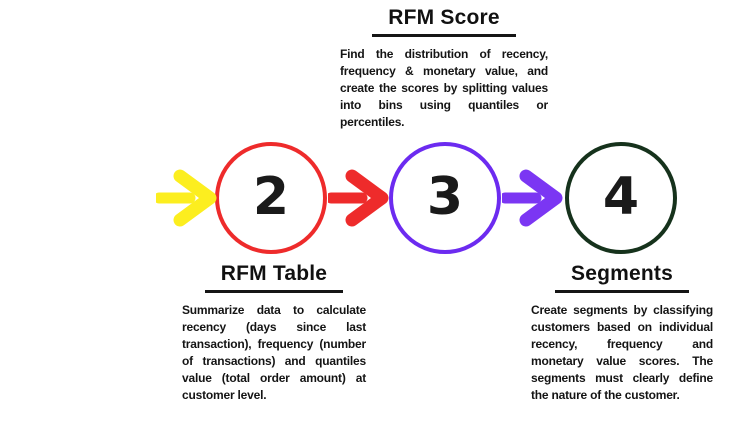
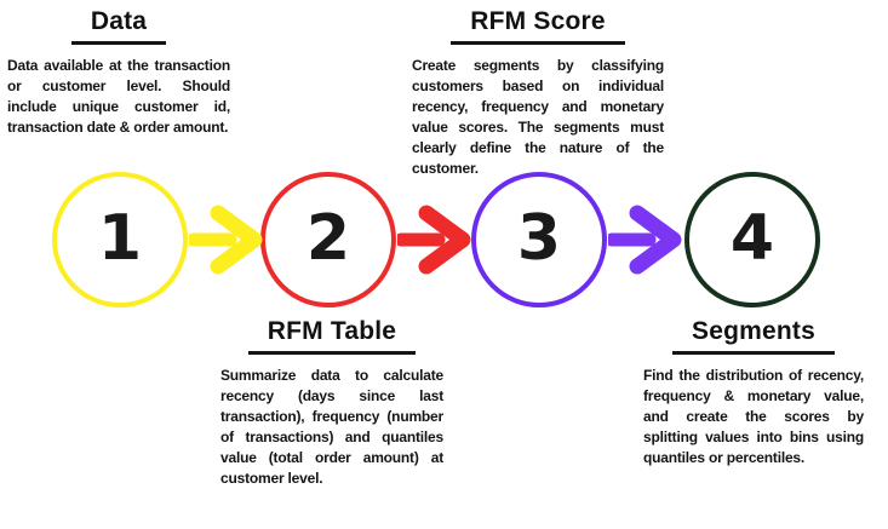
+ Data
+ Data available at the transaction or customer level. Should include unique customer id, transaction date & order amount.
  RFM Score
- Find the distribution of recency, frequency & monetary value, and create the scores by splitting values into bins using quantiles or percentiles.
+ Create segments by classifying customers based on individual recency, frequency and monetary value scores. The segments must clearly define the nature of the customer.
  RFM Table
  Summarize data to calculate recency (days since last transaction), frequency (number of transactions) and quantiles value (total order amount) at customer level.
  Segments
- Create segments by classifying customers based on individual recency, frequency and monetary value scores. The segments must clearly define the nature of the customer.
+ Find the distribution of recency, frequency & monetary value, and create the scores by splitting values into bins using quantiles or percentiles.
+ 1
  2
  3
  4
